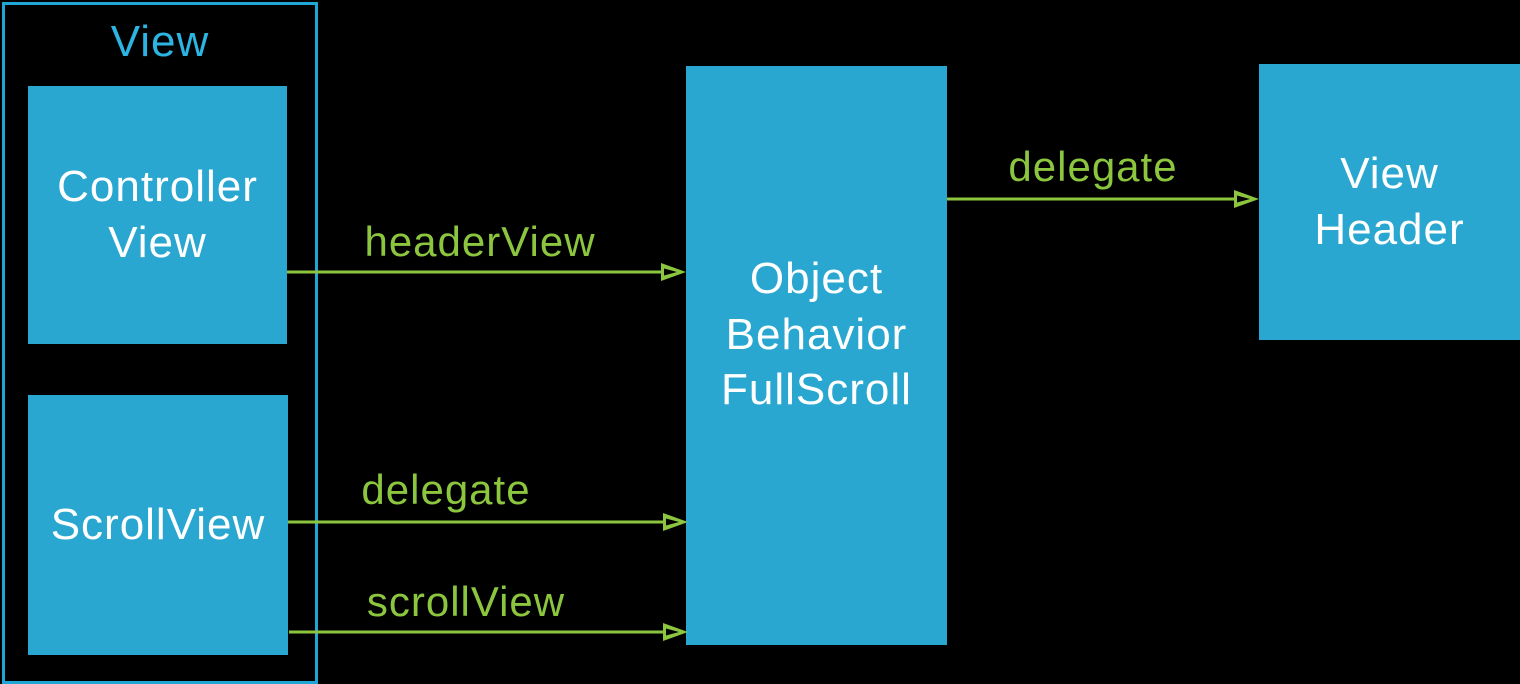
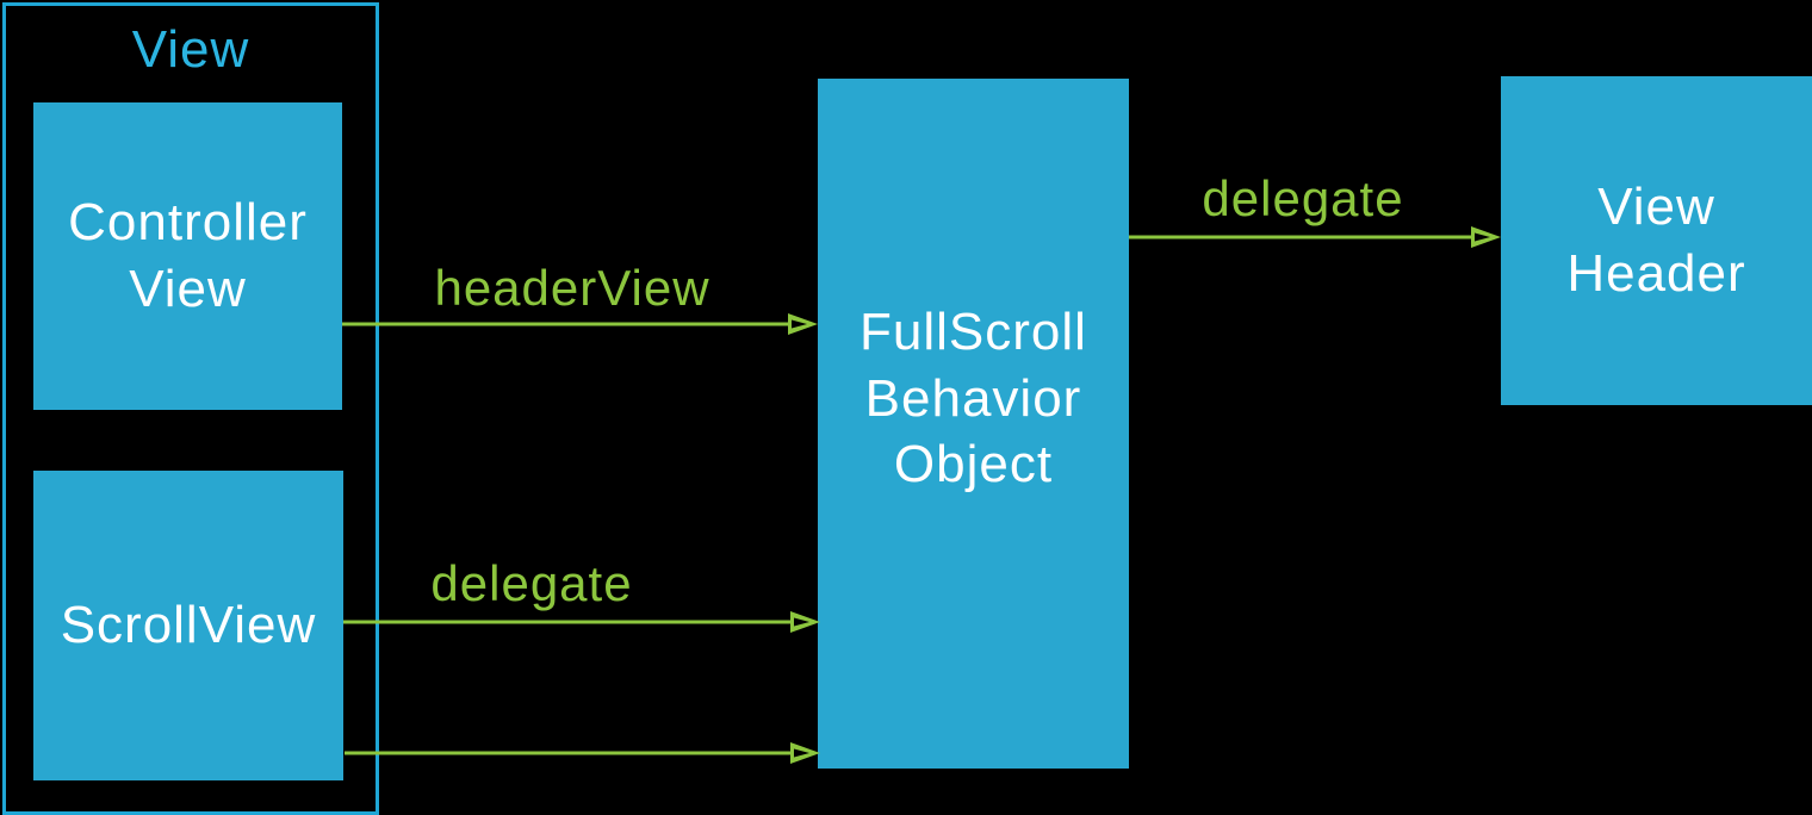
  View
  Controller
  View
  ScrollView
- Object
+ FullScroll
  Behavior
- FullScroll
+ Object
  View
  Header
  headerView
  delegate
- scrollView
  delegate
